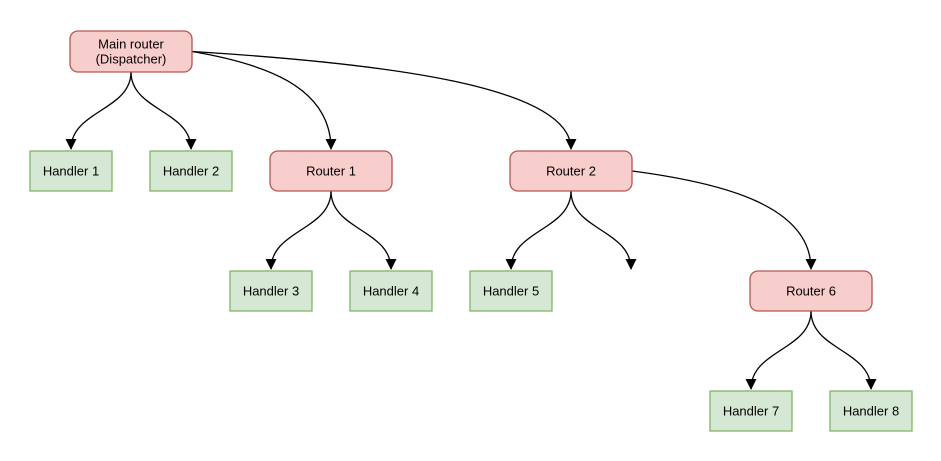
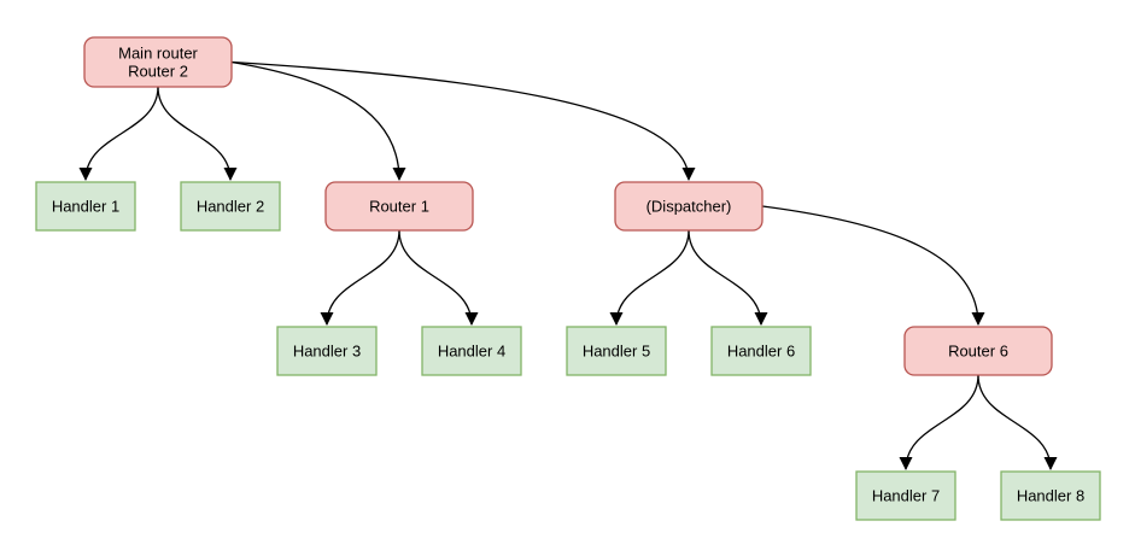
- Main router (Dispatcher)
+ Main router Router 2
  Handler 1
  Handler 2
  Router 1
- Router 2
+ (Dispatcher)
  Handler 3
  Handler 4
  Handler 5
+ Handler 6
  Router 6
  Handler 7
  Handler 8
